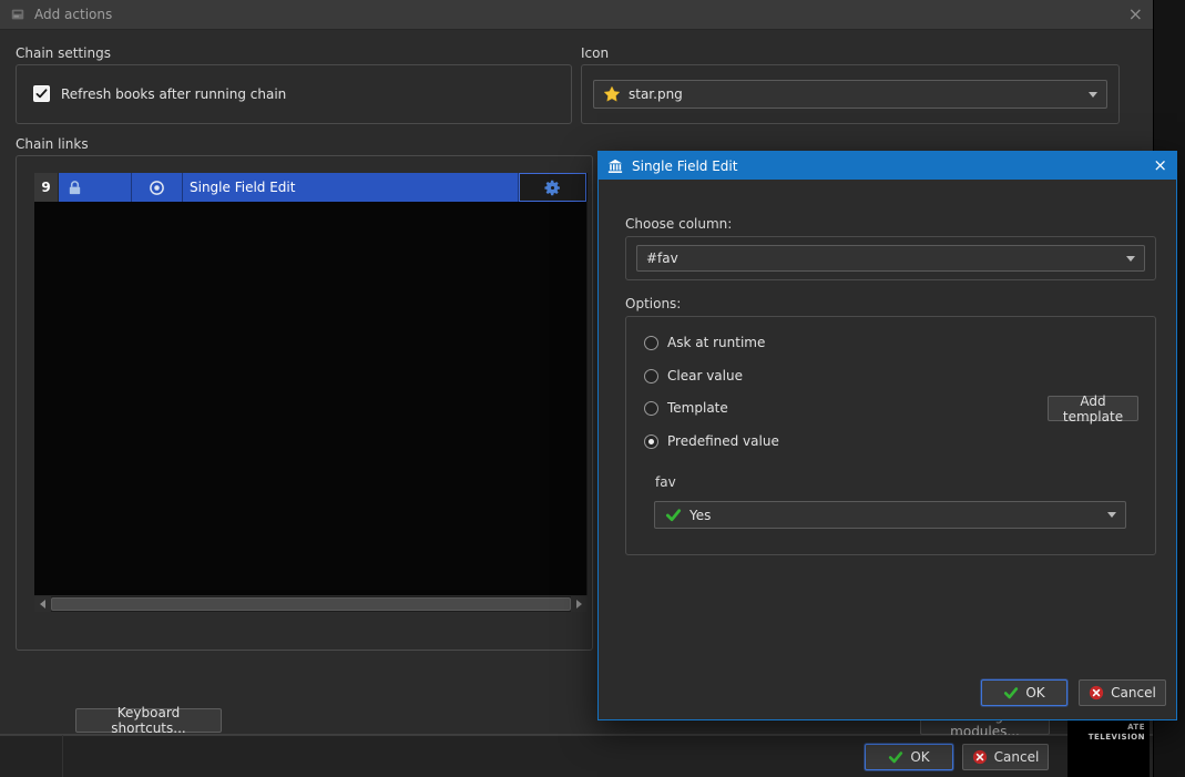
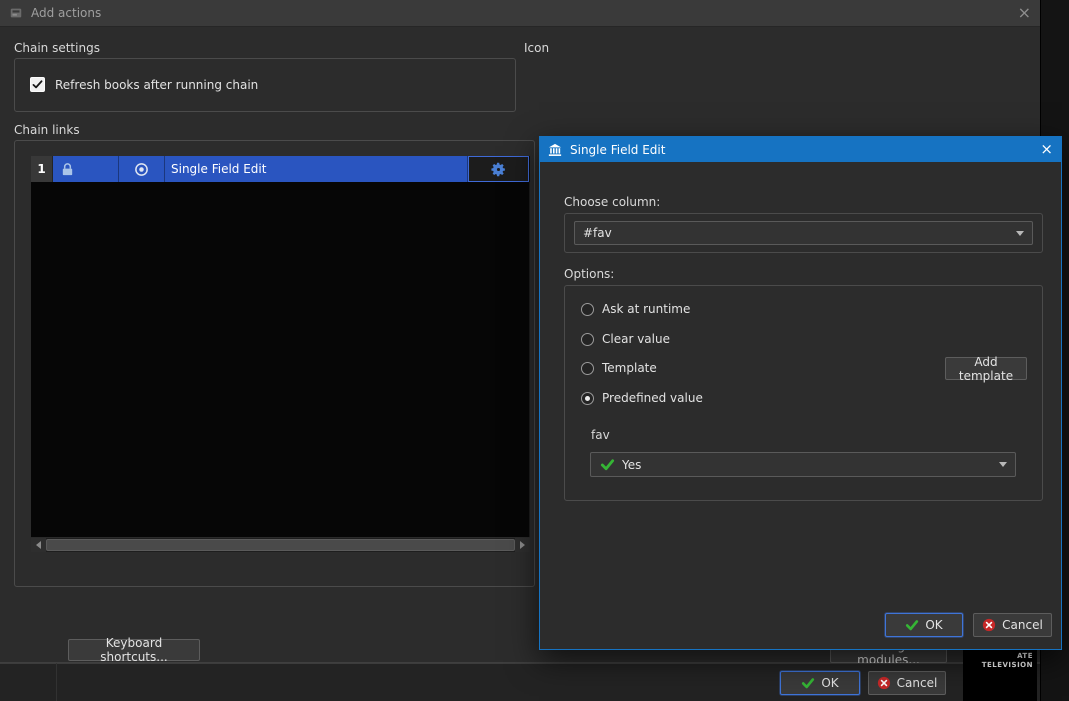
  Add actions
  ×
  Chain settings
  Refresh books after running chain
  Icon
- star.png
  Chain links
- 9
+ 1
  Single Field Edit
  Keyboard shortcuts...
  OK
  Cancel
  ATE
  TELEVISION
  Single Field Edit
  ×
  Choose column:
  #fav
  Options:
  Ask at runtime
  Clear value
  Template
  Add template
  Predefined value
  fav
  Yes
  OK
  Cancel
